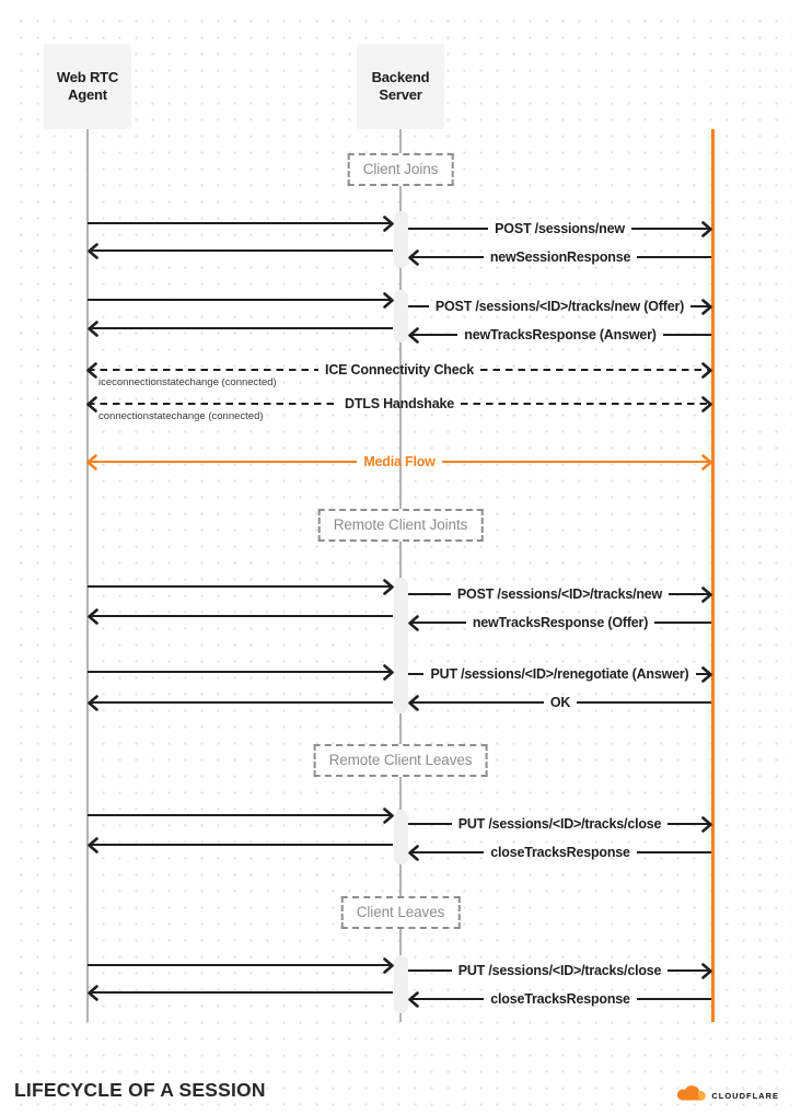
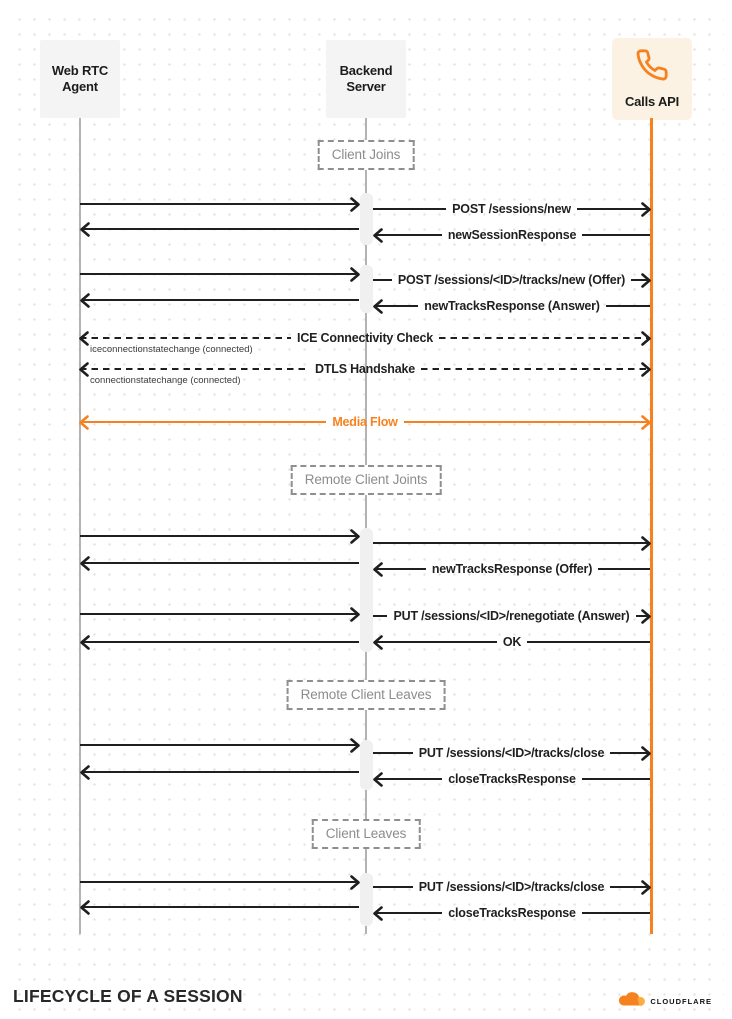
  Web RTC
  Agent
  Backend
  Server
+ Calls API
  Client Joins
  Remote Client Joints
  Remote Client Leaves
  Client Leaves
  POST /sessions/new
  newSessionResponse
  POST /sessions/<ID>/tracks/new (Offer)
  newTracksResponse (Answer)
  ICE Connectivity Check
  DTLS Handshake
  Media Flow
- POST /sessions/<ID>/tracks/new
  newTracksResponse (Offer)
  PUT /sessions/<ID>/renegotiate (Answer)
  OK
  PUT /sessions/<ID>/tracks/close
  closeTracksResponse
  PUT /sessions/<ID>/tracks/close
  closeTracksResponse
  iceconnectionstatechange (connected)
  connectionstatechange (connected)
  LIFECYCLE OF A SESSION
  CLOUDFLARE
